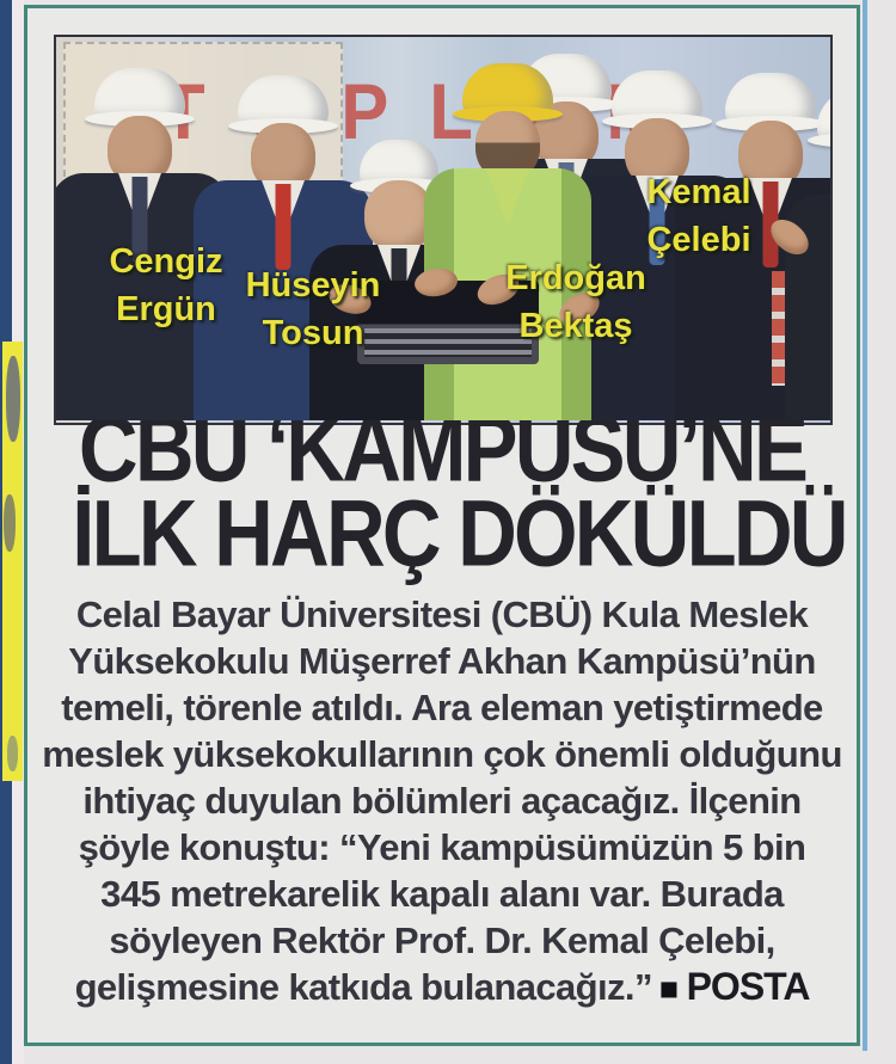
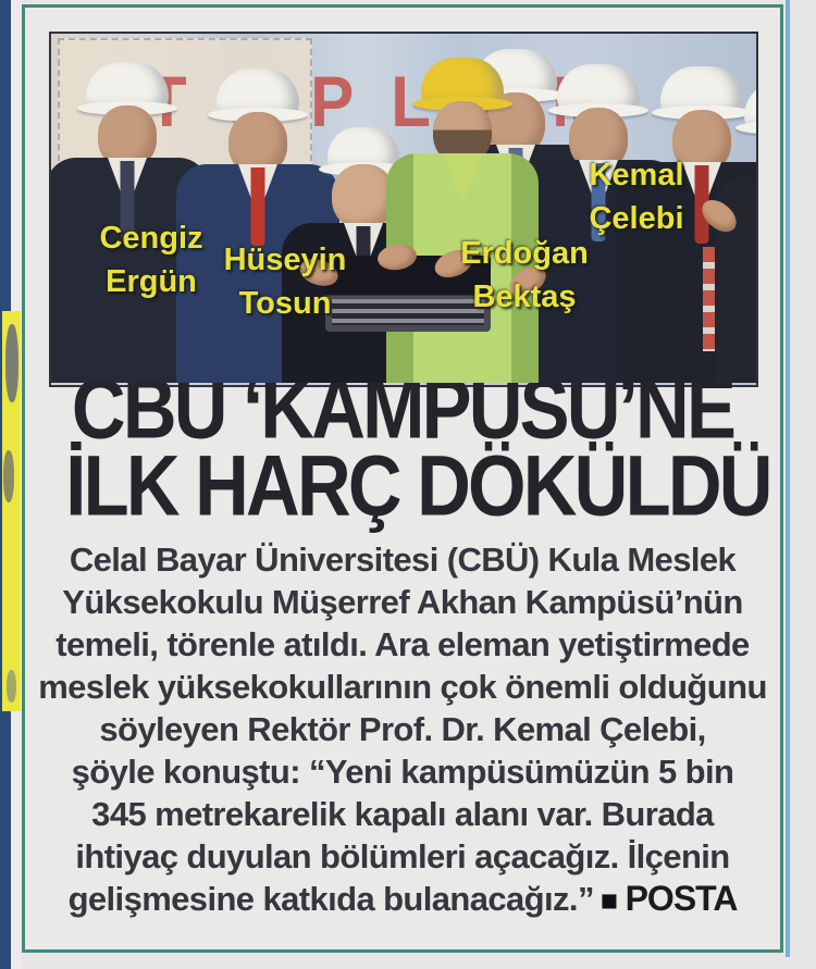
  Cengiz
  Ergün
  Hüseyin
  Tosun
  Erdoğan
  Bektaş
  Kemal
  Çelebi
  CBÜ ‘KAMPÜSÜ’NE
  İLK HARÇ DÖKÜLDÜ
  Celal Bayar Üniversitesi (CBÜ) Kula Meslek
  Yüksekokulu Müşerref Akhan Kampüsü’nün
  temeli, törenle atıldı. Ara eleman yetiştirmede
  meslek yüksekokullarının çok önemli olduğunu
- ihtiyaç duyulan bölümleri açacağız. İlçenin
+ söyleyen Rektör Prof. Dr. Kemal Çelebi,
  şöyle konuştu: “Yeni kampüsümüzün 5 bin
  345 metrekarelik kapalı alanı var. Burada
- söyleyen Rektör Prof. Dr. Kemal Çelebi,
+ ihtiyaç duyulan bölümleri açacağız. İlçenin
  gelişmesine katkıda bulanacağız.” ■ POSTA
